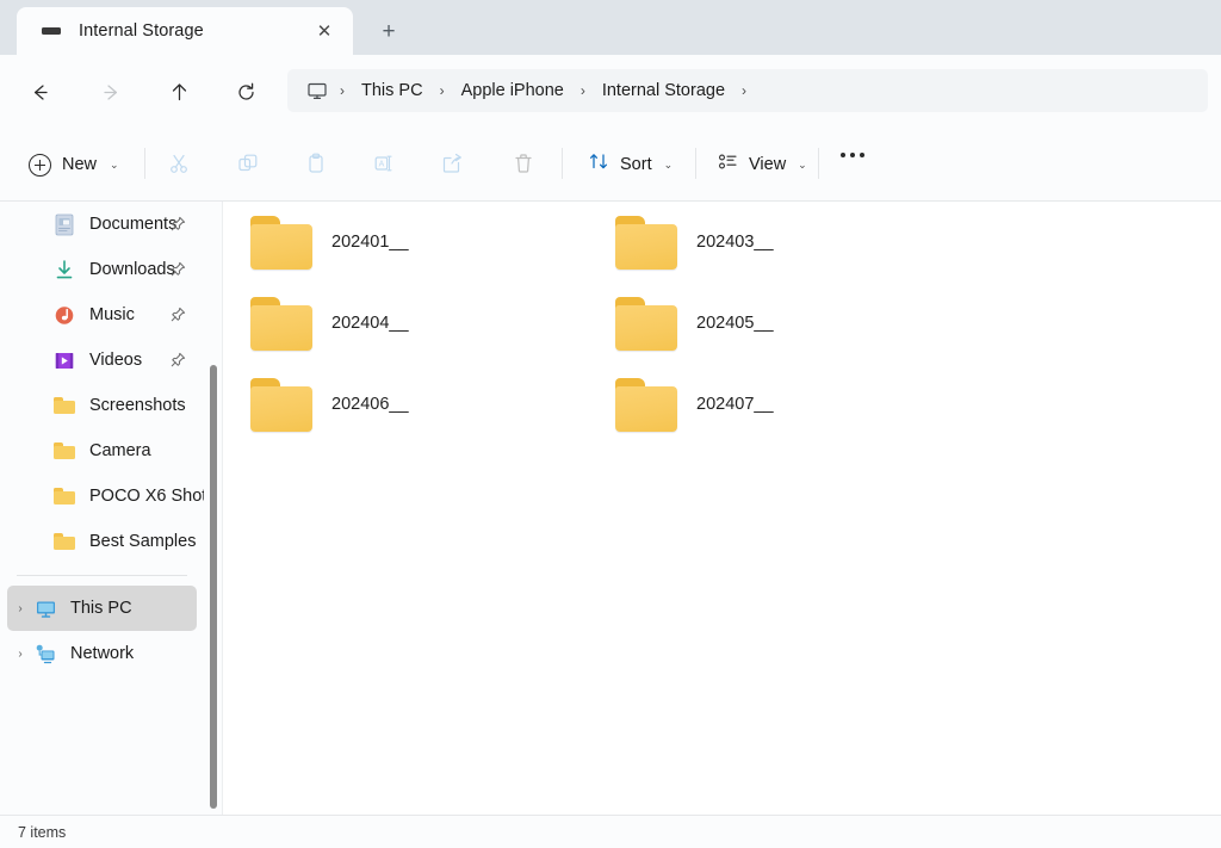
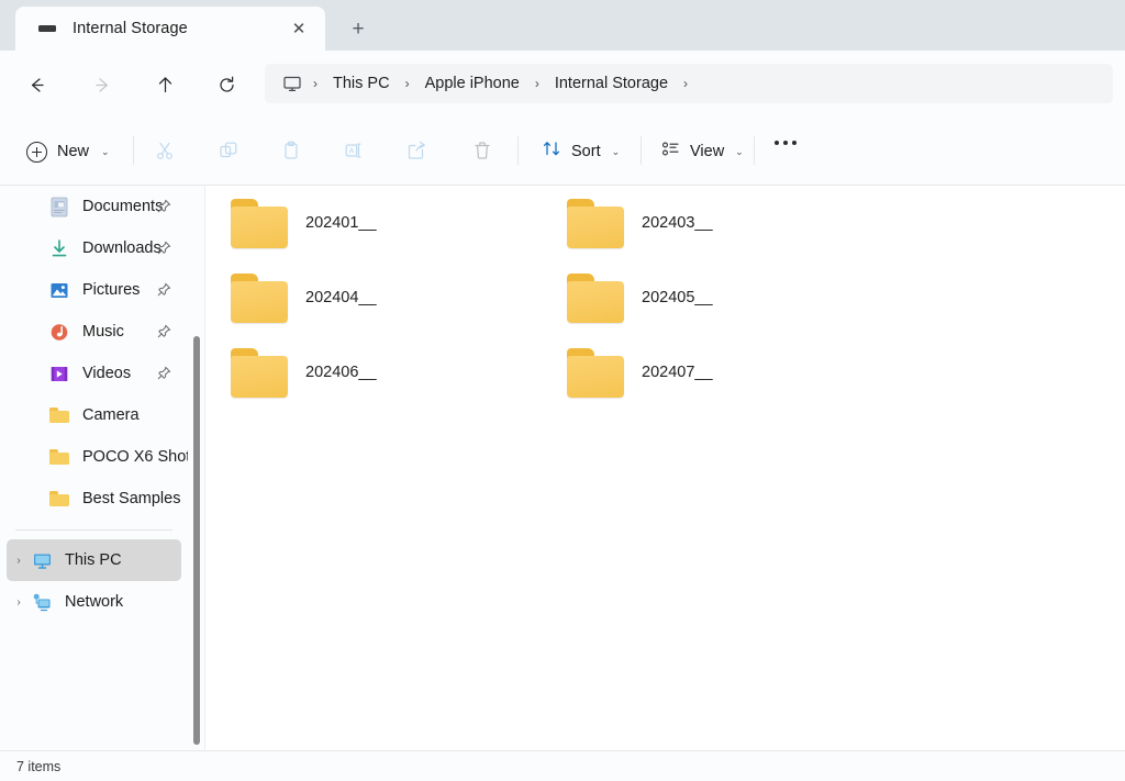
  Internal Storage
  ✕
  +
  ›
  This PC
  ›
  Apple iPhone
  ›
  Internal Storage
  ›
  New
  ⌄
  Sort
  ⌄
  View
  ⌄
  Document
  Downloads
+ Pictures
  Music
  Videos
- Screenshots
  Camera
  POCO X6 Sho
  Best Samples
  ›
  This PC
  ›
  Network
  202401__
  202403__
  202404__
  202405__
  202406__
  202407__
  7 items
